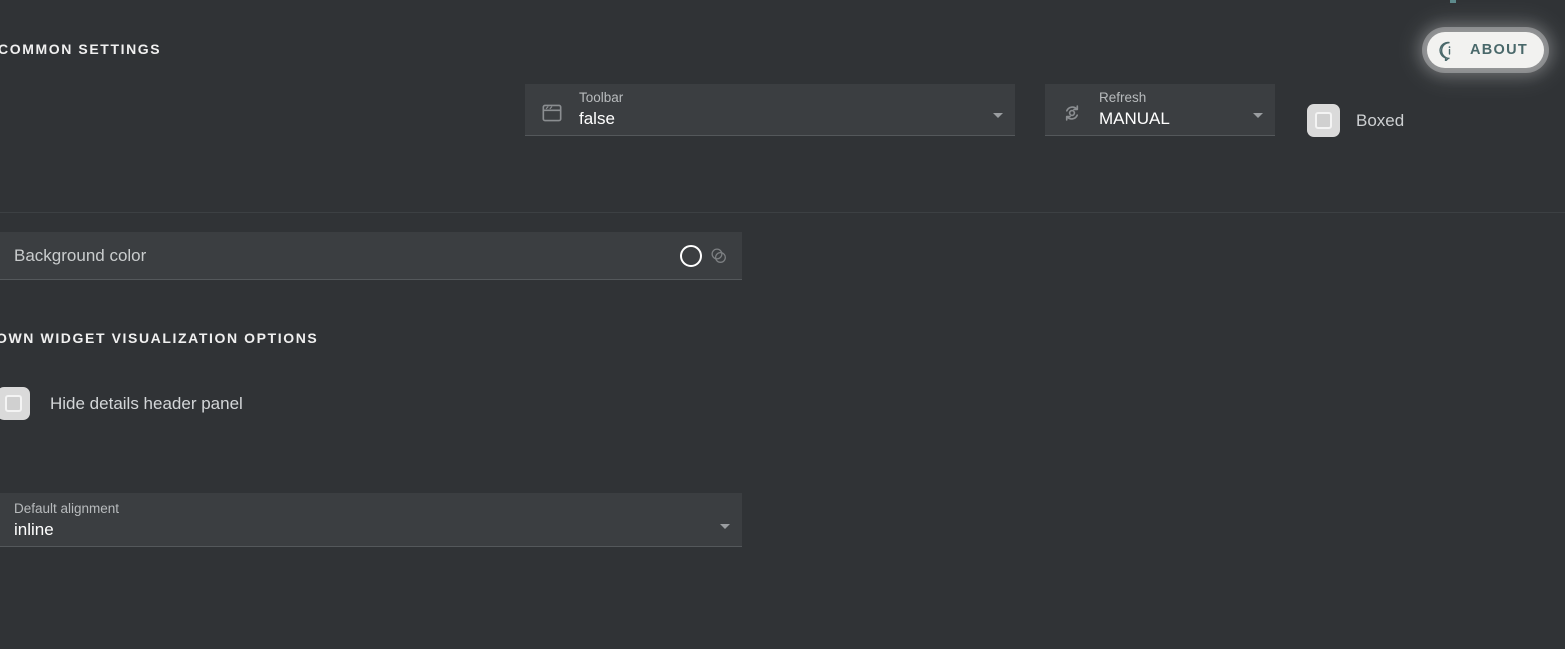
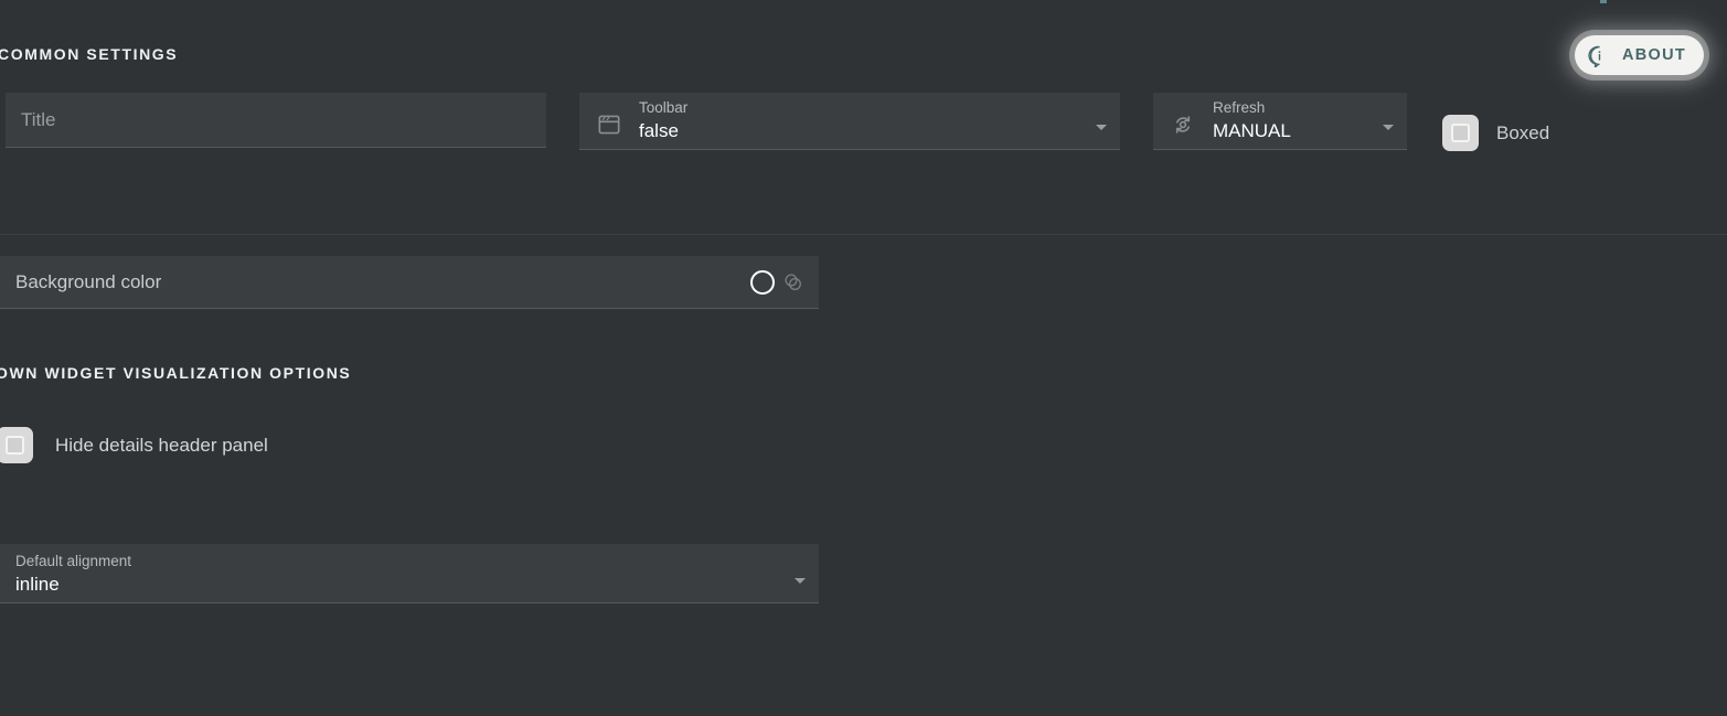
  COMMON SETTINGS
  ABOUT
+ Title
  Toolbar
  false
  Refresh
  MANUAL
  Boxed
  Background color
  OWN WIDGET VISUALIZATION OPTIONS
  Hide details header panel
  Default alignment
  inline
